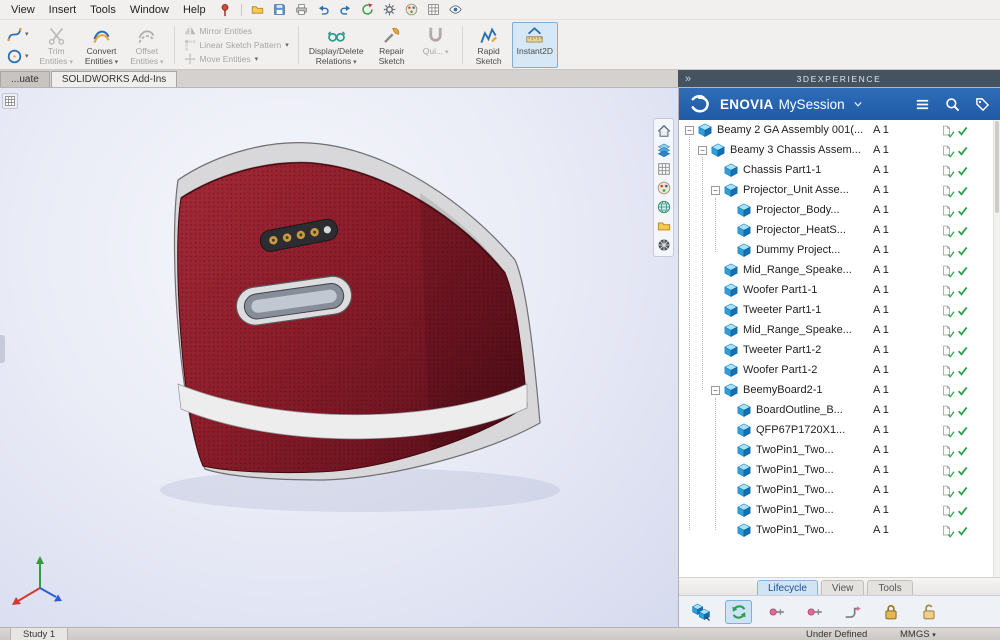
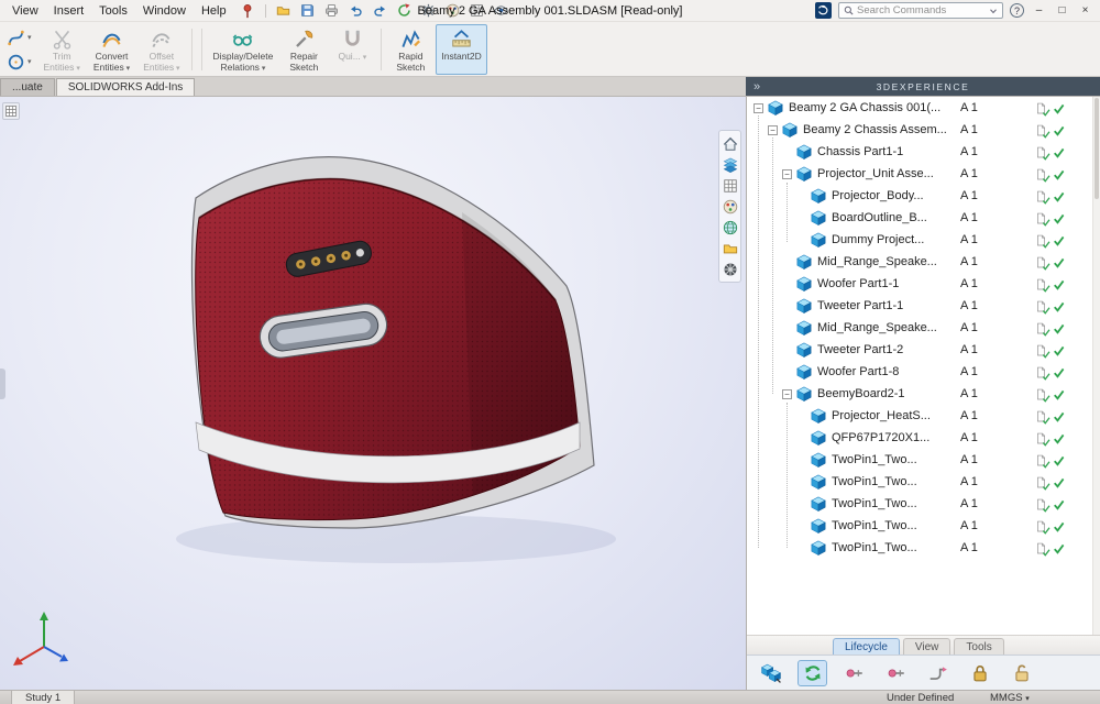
  View
  Insert
  Tools
  Window
  Help
+ Beamy 2 GA Assembly 001.SLDASM [Read-only]
+ Search Commands
+ ?
+ –
+ □
+ ×
  Trim
  Entities
  Convert
  Entities
  Offset
  Entities
- Mirror Entities
- Linear Sketch Pattern
- Move Entities
  Display/Delete
  Relations
  Repair
  Sketch
  Qui...
  Rapid
  Sketch
  Instant2D
  ...uate
  SOLIDWORKS Add-Ins
  »
  3DEXPERIENCE
- ENOVIA
- MySession
  −
- Beamy 2 GA Assembly 001(...
+ Beamy 2 GA Chassis 001(...
  A 1
  −
- Beamy 3 Chassis Assem...
+ Beamy 2 Chassis Assem...
  A 1
  Chassis Part1-1
  A 1
  −
  Projector_Unit Asse...
  A 1
  Projector_Body...
  A 1
- Projector_HeatS...
+ BoardOutline_B...
  A 1
  Dummy Project...
  A 1
  Mid_Range_Speake...
  A 1
  Woofer Part1-1
  A 1
  Tweeter Part1-1
  A 1
  Mid_Range_Speake...
  A 1
  Tweeter Part1-2
  A 1
- Woofer Part1-2
+ Woofer Part1-8
  A 1
  −
  BeemyBoard2-1
  A 1
- BoardOutline_B...
+ Projector_HeatS...
  A 1
  QFP67P1720X1...
  A 1
  TwoPin1_Two...
  A 1
  TwoPin1_Two...
  A 1
  TwoPin1_Two...
  A 1
  TwoPin1_Two...
  A 1
  TwoPin1_Two...
  A 1
  Lifecycle
  View
  Tools
  Study 1
  Under Defined
  MMGS
